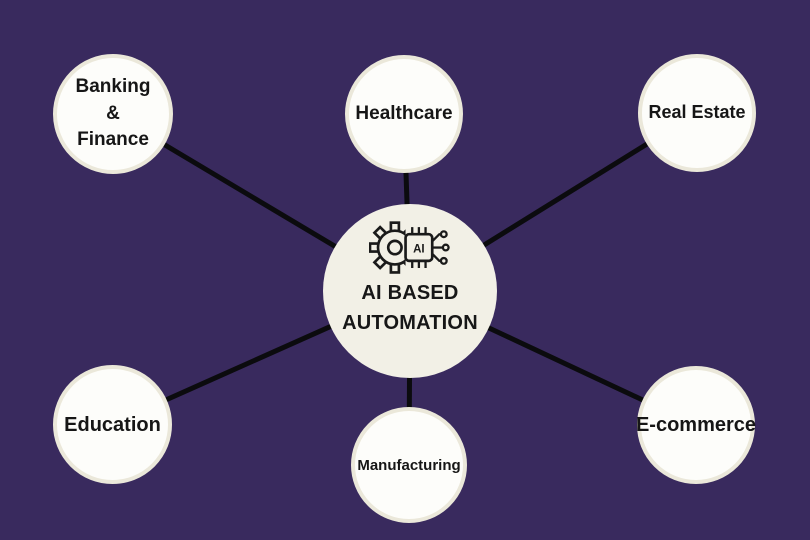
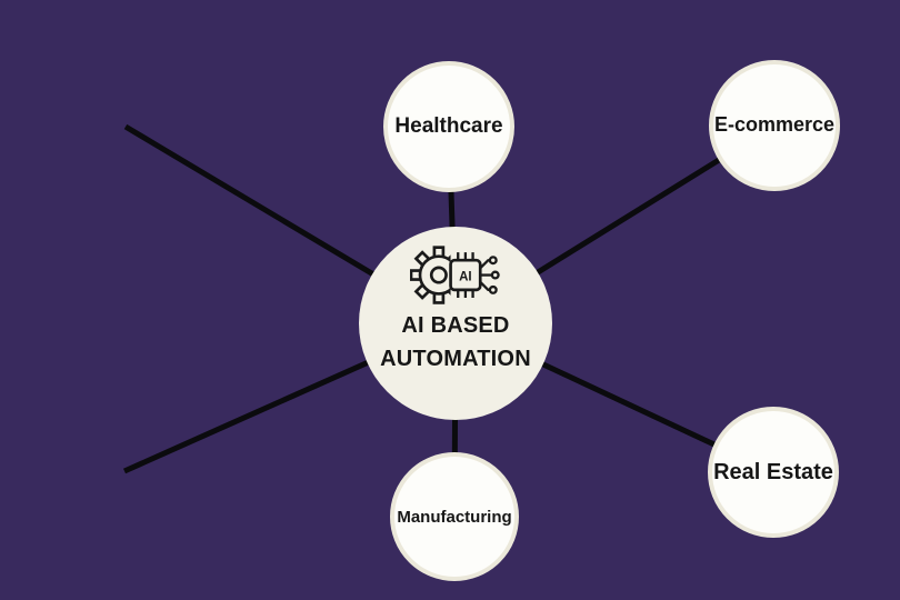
  AI
  AI BASED AUTOMATION
- Banking & Finance
  Healthcare
- Real Estate
+ E-commerce
- Education
  Manufacturing
- E-commerce
+ Real Estate
